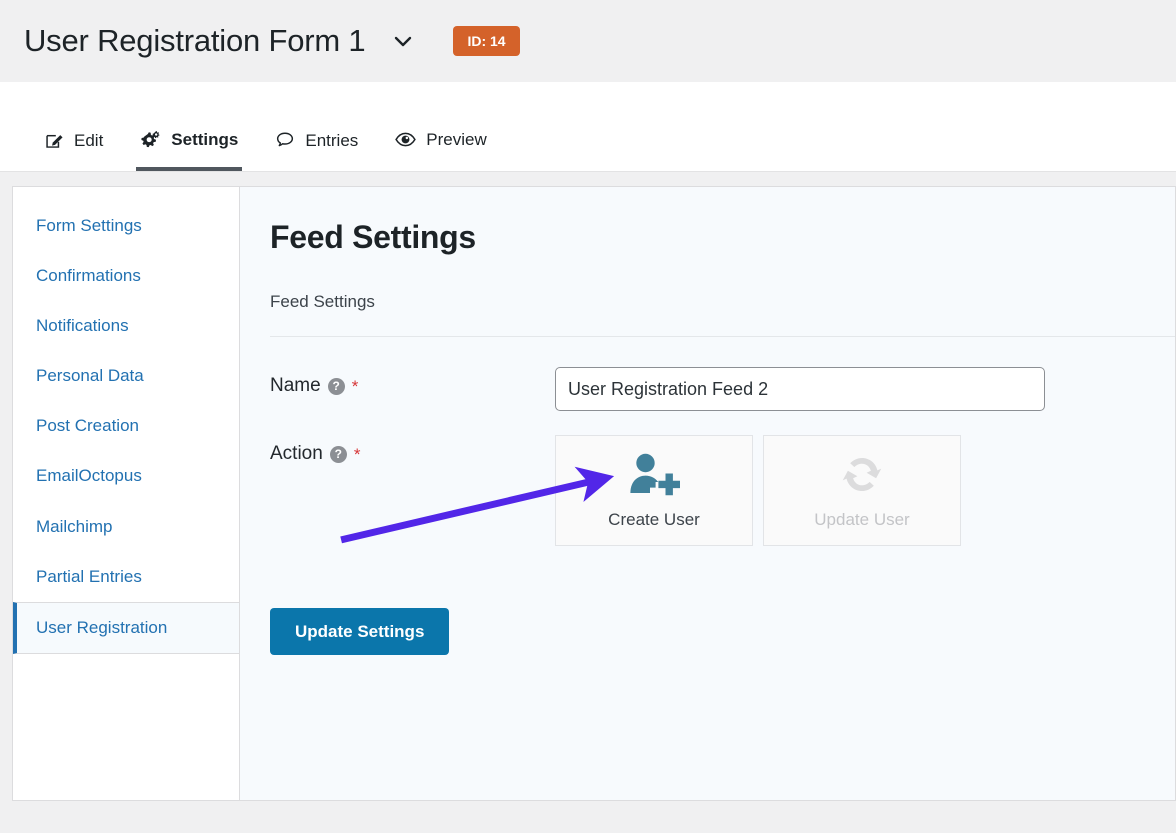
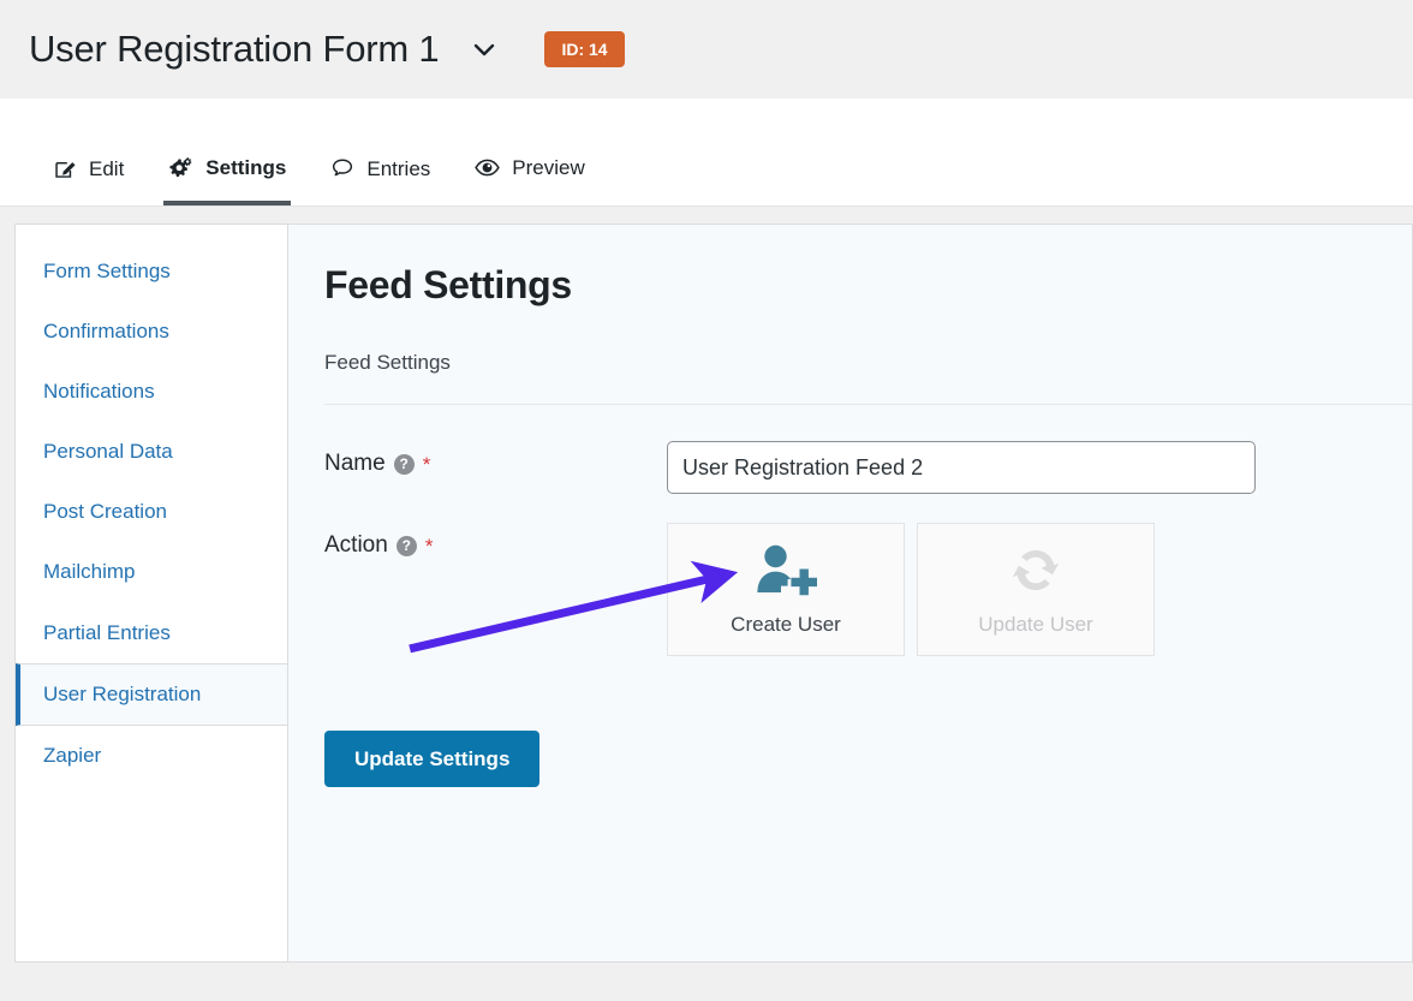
  User Registration Form 1
  ID: 14
  Edit
  Settings
  Entries
  Preview
  Form Settings
  Confirmations
  Notifications
  Personal Data
  Post Creation
- EmailOctopus
  Mailchimp
  Partial Entries
  User Registration
+ Zapier
  Feed Settings
  Feed Settings
  Name
  ?
  *
  User Registration Feed 2
  Action
  ?
  *
  Create User
  Update User
  Update Settings
